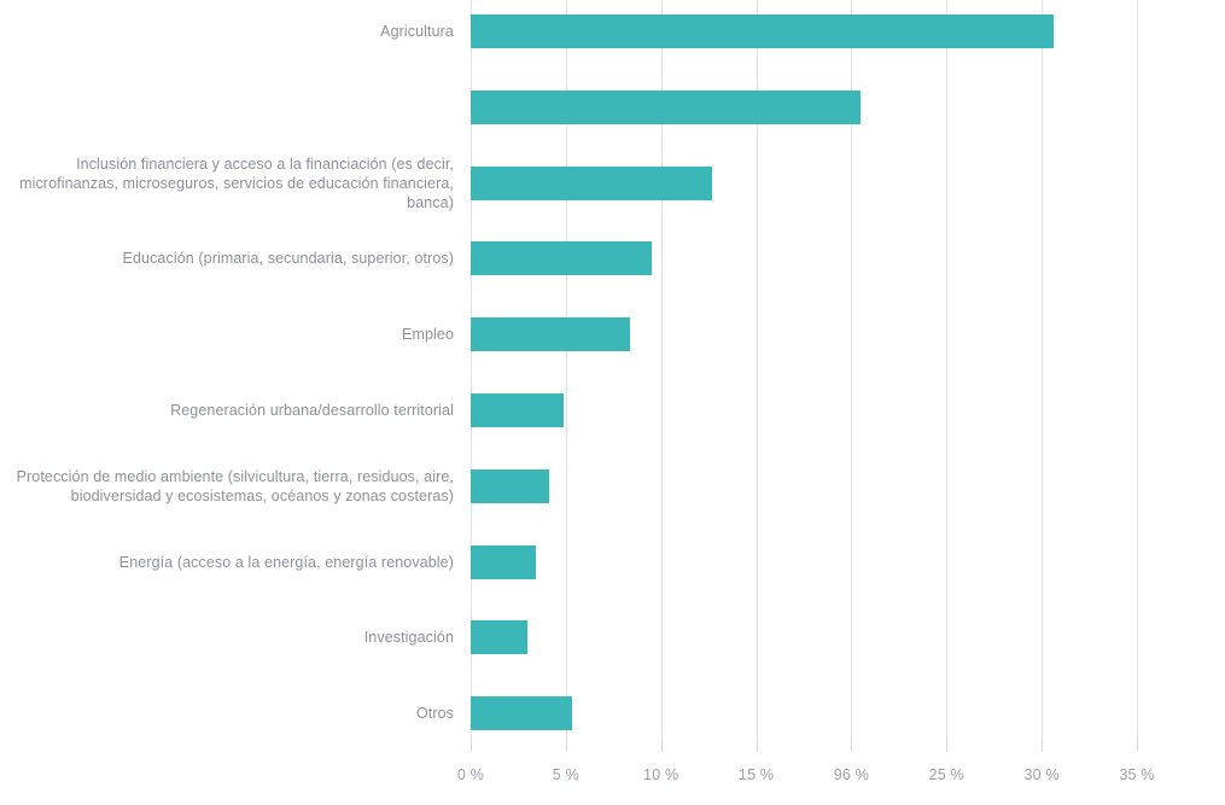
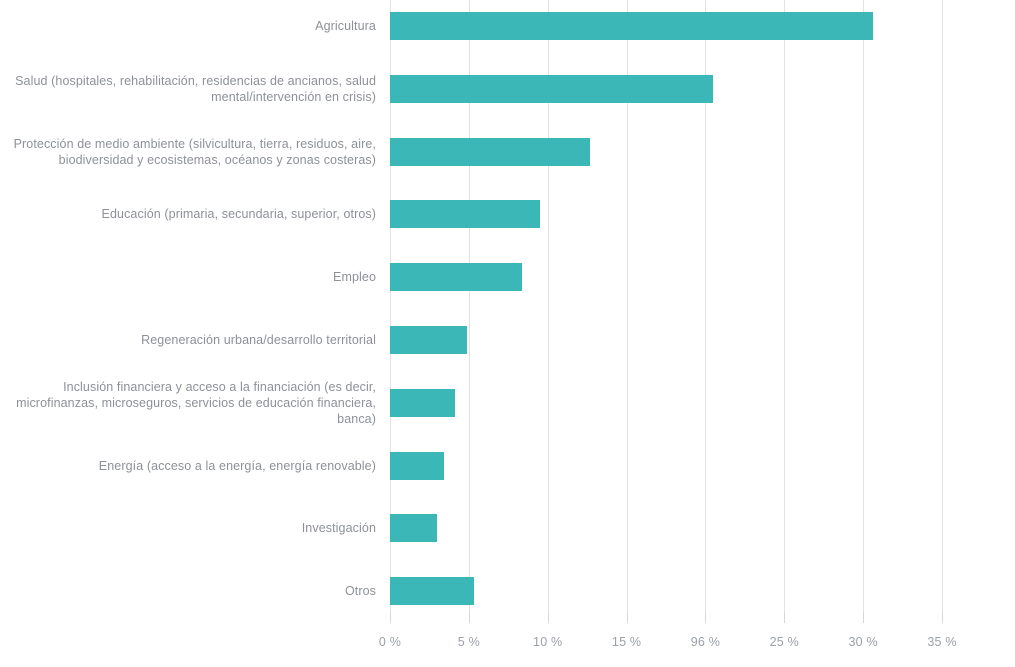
  Agricultura
+ Salud (hospitales, rehabilitación, residencias de ancianos, salud mental/intervención en crisis)
- Inclusión financiera y acceso a la financiación (es decir, microfinanzas, microseguros, servicios de educación financiera, banca)
+ Protección de medio ambiente (silvicultura, tierra, residuos, aire, biodiversidad y ecosistemas, océanos y zonas costeras)
  Educación (primaria, secundaria, superior, otros)
  Empleo
  Regeneración urbana/desarrollo territorial
- Protección de medio ambiente (silvicultura, tierra, residuos, aire, biodiversidad y ecosistemas, océanos y zonas costeras)
+ Inclusión financiera y acceso a la financiación (es decir, microfinanzas, microseguros, servicios de educación financiera, banca)
  Energía (acceso a la energía, energía renovable)
  Investigación
  Otros
  0 %
  5 %
  10 %
  15 %
  96 %
  25 %
  30 %
  35 %
